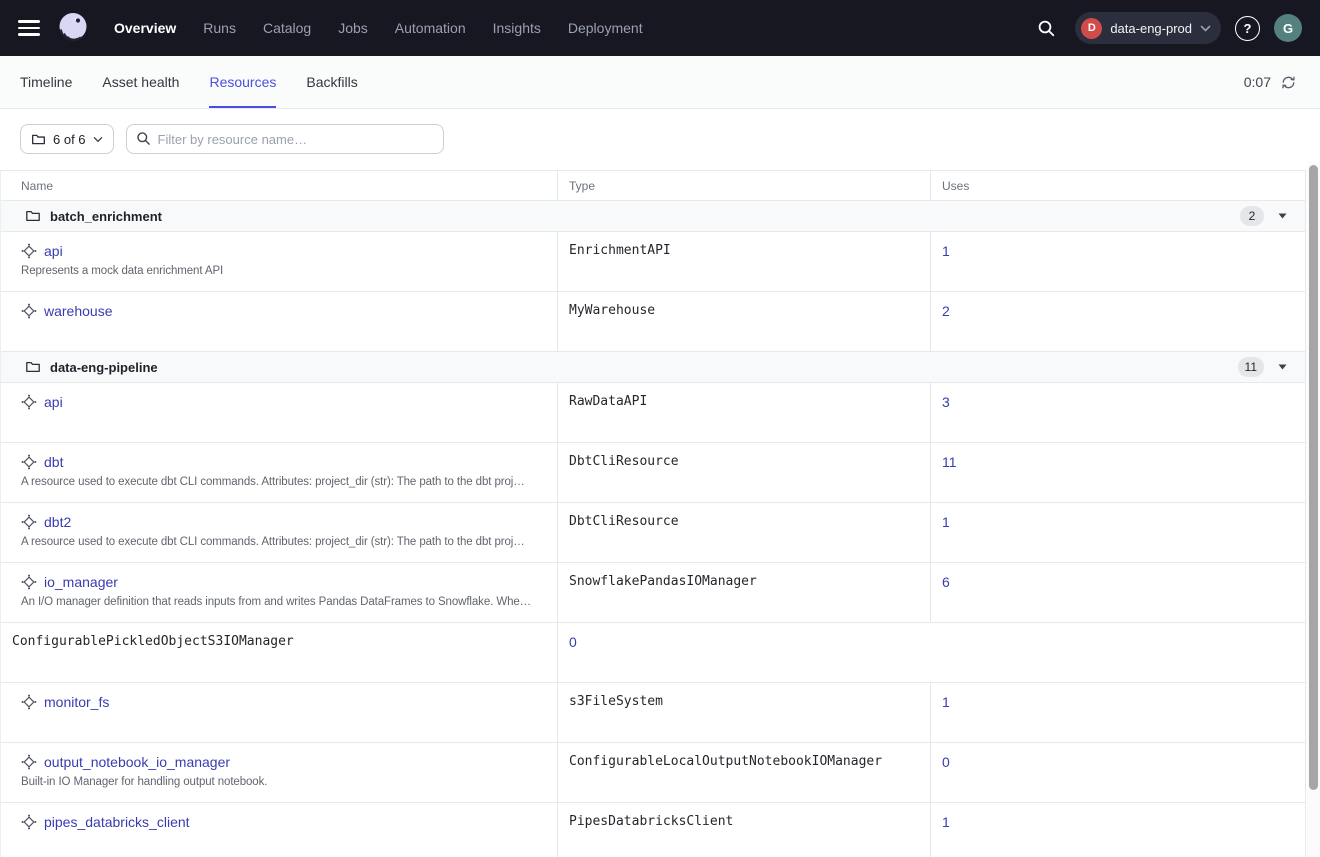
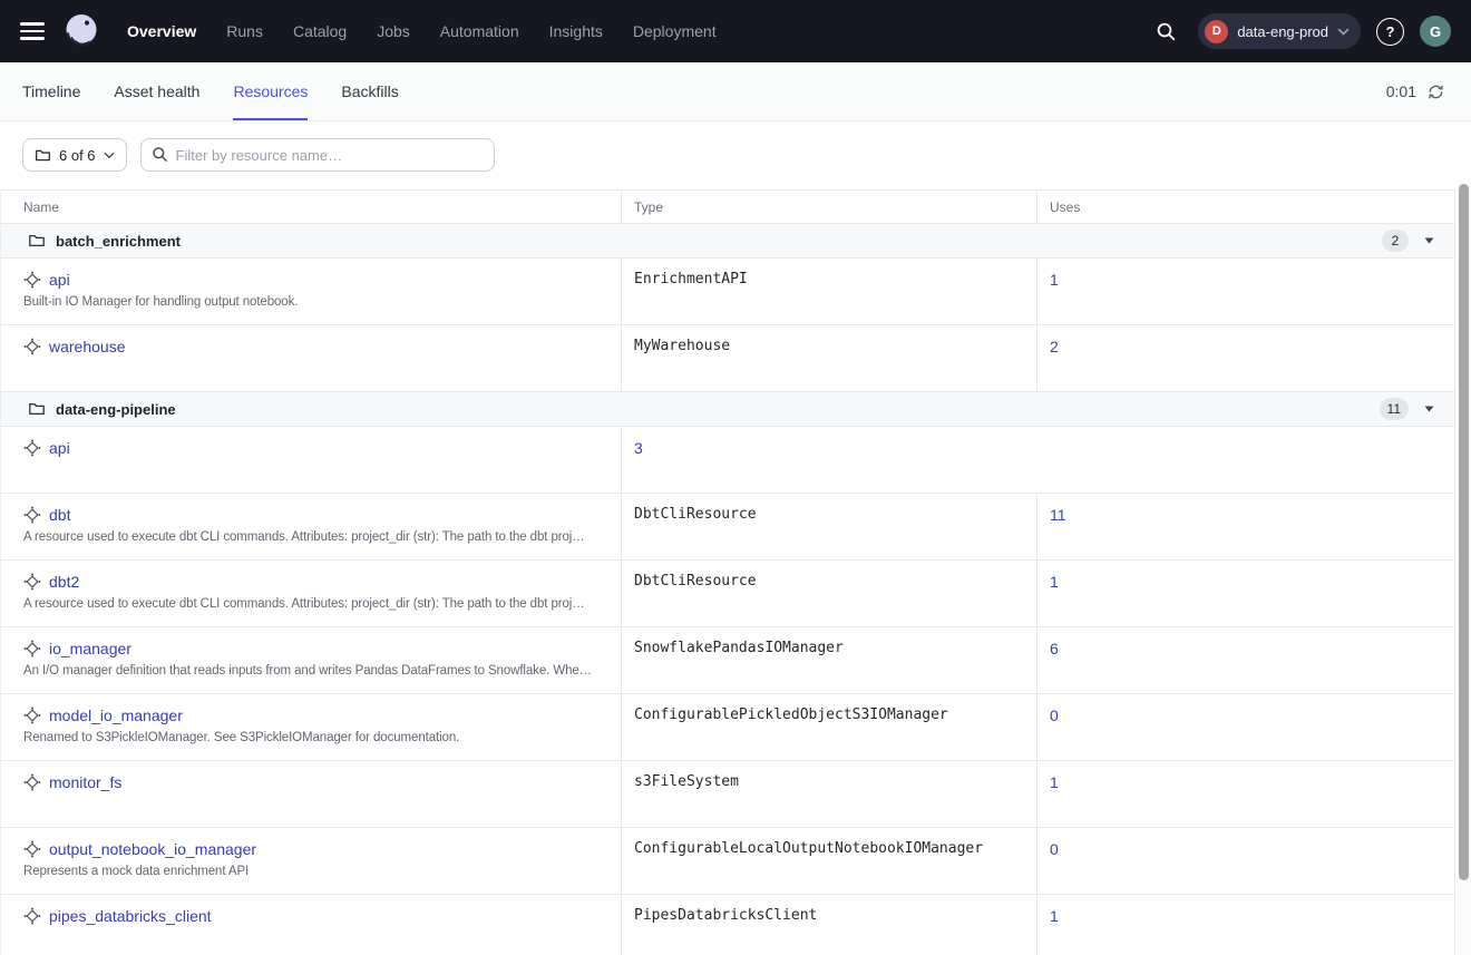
  Overview
  Runs
  Catalog
  Jobs
  Automation
  Insights
  Deployment
  D
  data-eng-prod
  ?
  G
  Timeline
  Asset health
  Resources
  Backfills
- 0:07
+ 0:01
  6 of 6
  Filter by resource name…
  Name
  Type
  Uses
  batch_enrichment
  2
  api
- Represents a mock data enrichment API
+ Built-in IO Manager for handling output notebook.
  EnrichmentAPI
  1
  warehouse
  MyWarehouse
  2
  data-eng-pipeline
  11
  api
- RawDataAPI
  3
  dbt
  A resource used to execute dbt CLI commands. Attributes: project_dir (str): The path to the dbt proj…
  DbtCliResource
  11
  dbt2
  A resource used to execute dbt CLI commands. Attributes: project_dir (str): The path to the dbt proj…
  DbtCliResource
  1
  io_manager
  An I/O manager definition that reads inputs from and writes Pandas DataFrames to Snowflake. Whe…
  SnowflakePandasIOManager
  6
+ model_io_manager
+ Renamed to S3PickleIOManager. See S3PickleIOManager for documentation.
  ConfigurablePickledObjectS3IOManager
  0
  monitor_fs
  s3FileSystem
  1
  output_notebook_io_manager
- Built-in IO Manager for handling output notebook.
+ Represents a mock data enrichment API
  ConfigurableLocalOutputNotebookIOManager
  0
  pipes_databricks_client
  PipesDatabricksClient
  1
